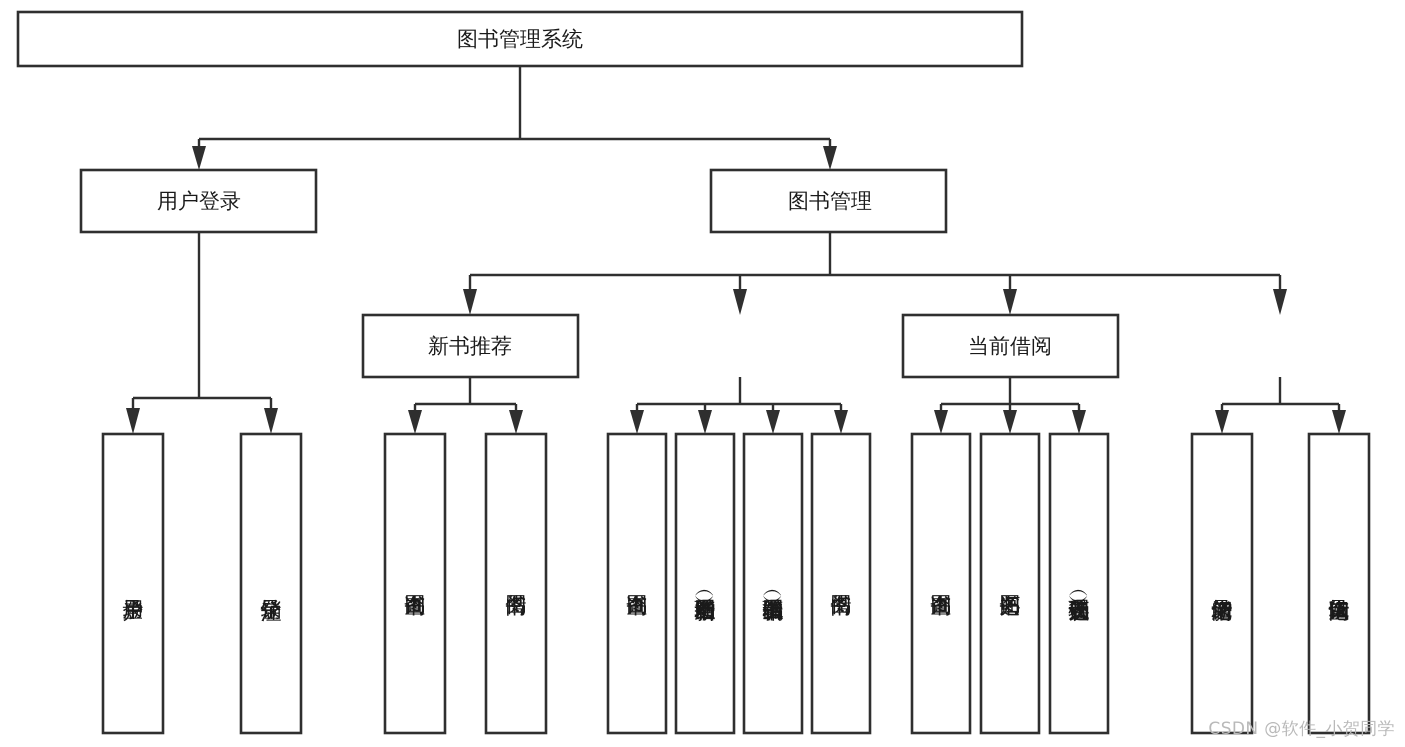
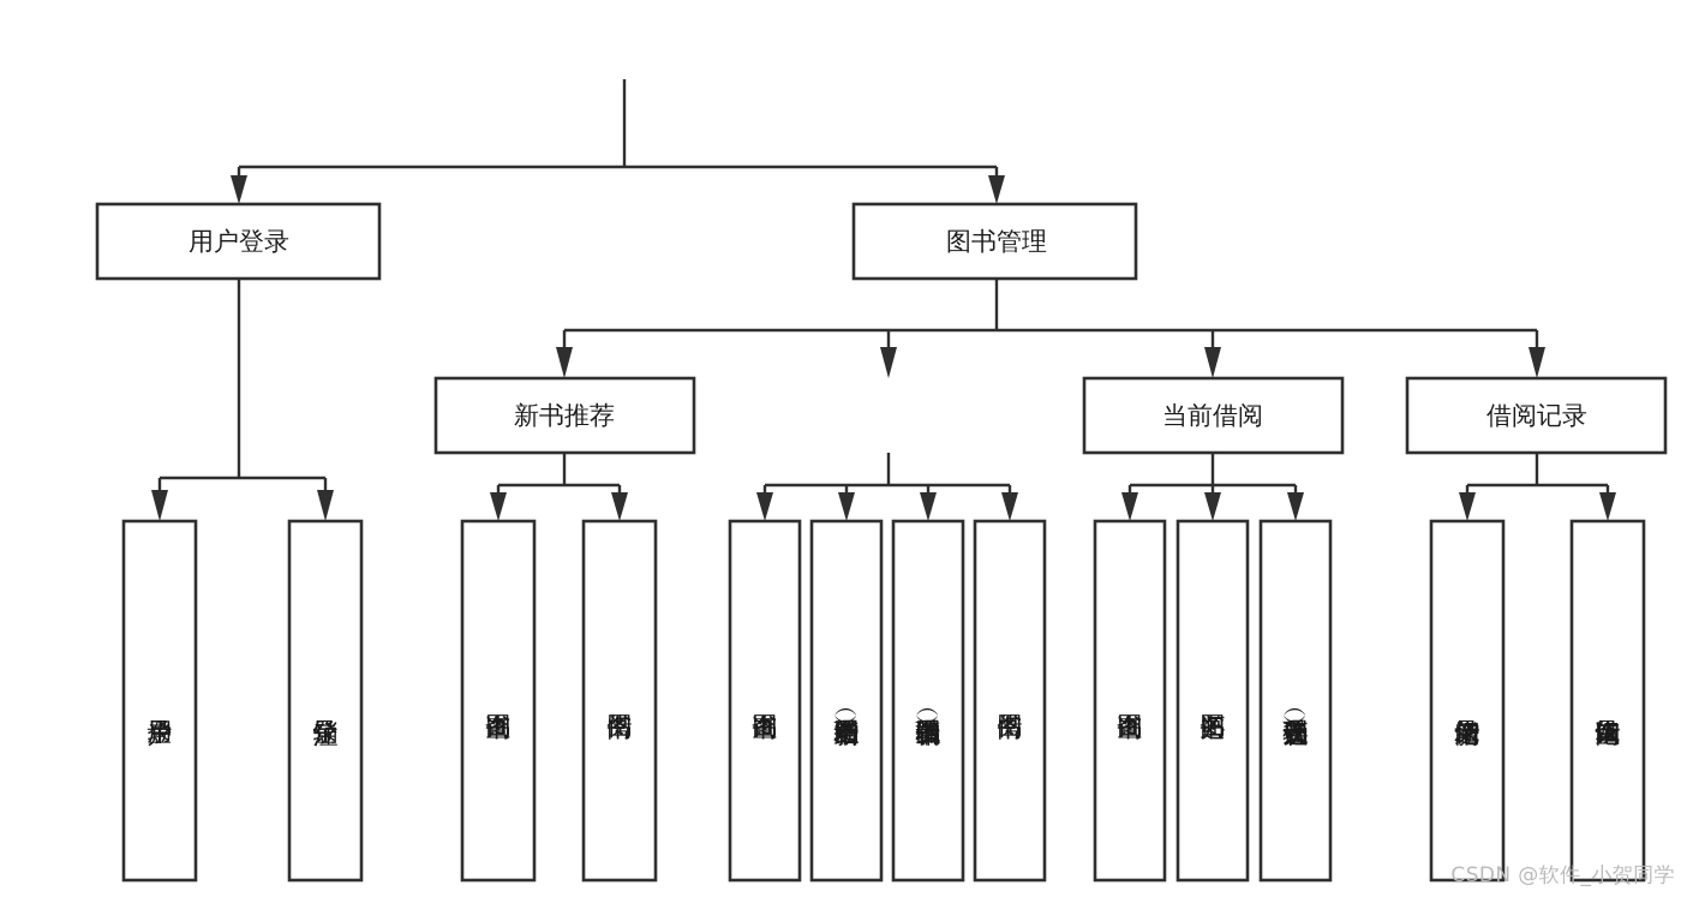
- 图书管理系统
  用户登录
  图书管理
  新书推荐
  当前借阅
+ 借阅记录
  CSDN @软件_小贺同学
